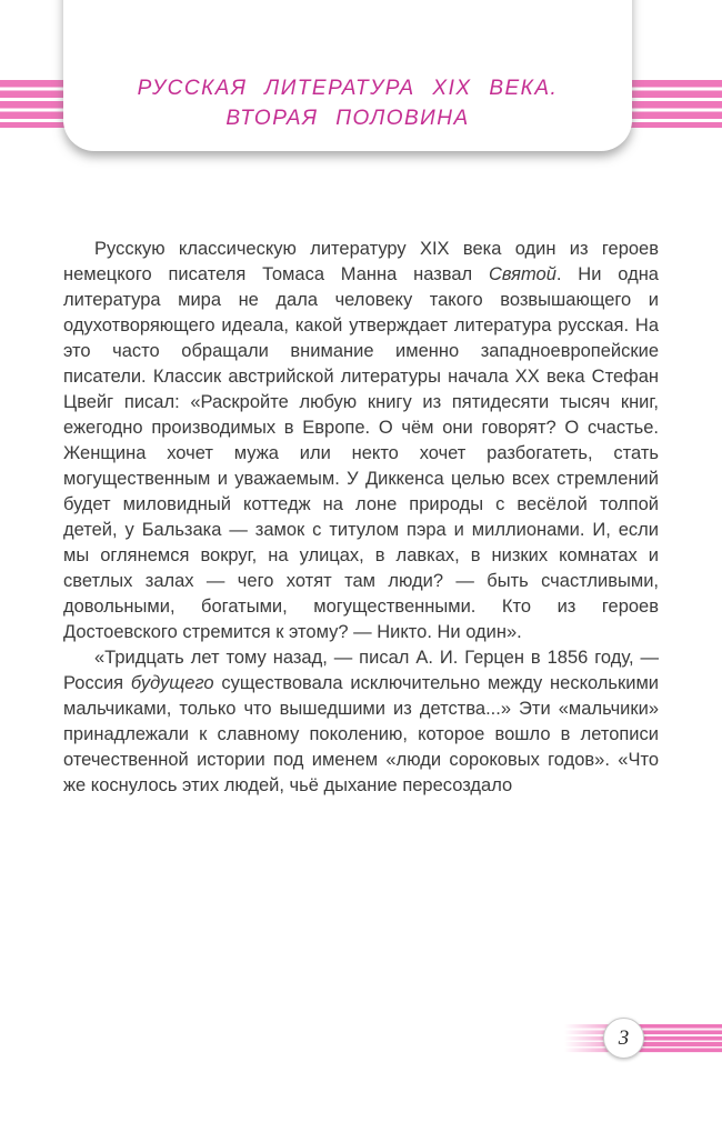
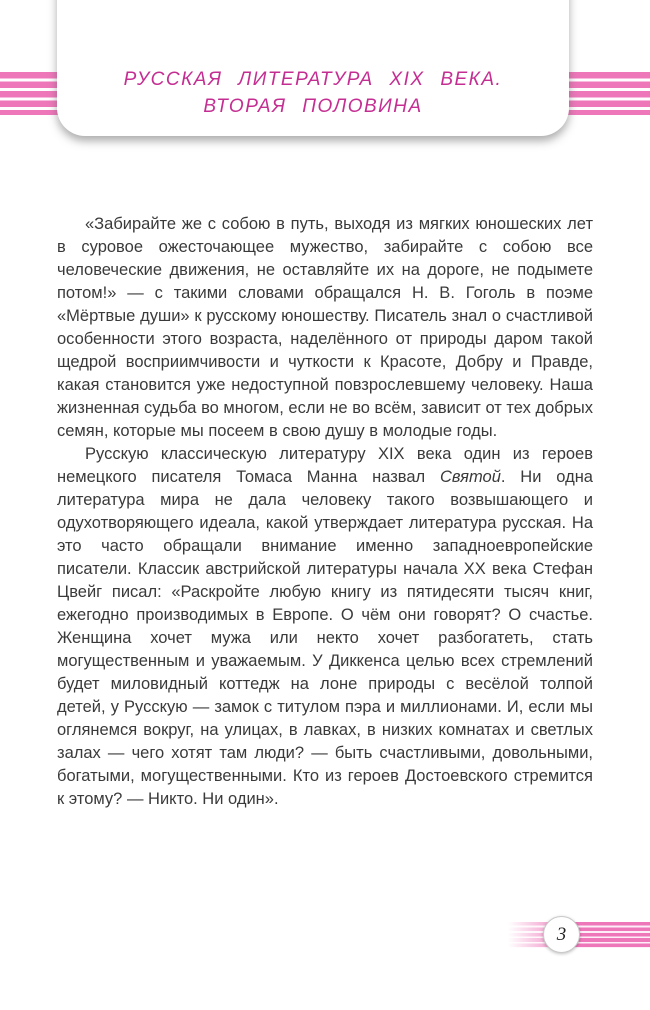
  РУССКАЯ ЛИТЕРАТУРА XIX ВЕКА.
  ВТОРАЯ ПОЛОВИНА
+ «Забирайте же с собою в путь, выходя из мягких юношеских лет в суровое ожесточающее мужество, забирайте с собою все человеческие движения, не оставляйте их на дороге, не подымете потом!» — с такими словами обращался Н. В. Гоголь в поэме «Мёртвые души» к русскому юношеству. Писатель знал о счастливой особенности этого возраста, наделённого от природы даром такой щедрой восприимчивости и чуткости к Красоте, Добру и Правде, какая становится уже недоступной повзрослевшему человеку. Наша жизненная судьба во многом, если не во всём, зависит от тех добрых семян, которые мы посеем в свою душу в молодые годы.
- Русскую классическую литературу XIX века один из героев немецкого писателя Томаса Манна назвал Святой. Ни одна литература мира не дала человеку такого возвышающего и одухотворяющего идеала, какой утверждает литература русская. На это часто обращали внимание именно западноевропейские писатели. Классик австрийской литературы начала XX века Стефан Цвейг писал: «Раскройте любую книгу из пятидесяти тысяч книг, ежегодно производимых в Европе. О чём они говорят? О счастье. Женщина хочет мужа или некто хочет разбогатеть, стать могущественным и уважаемым. У Диккенса целью всех стремлений будет миловидный коттедж на лоне природы с весёлой толпой детей, у Бальзака — замок с титулом пэра и миллионами. И, если мы оглянемся вокруг, на улицах, в лавках, в низких комнатах и светлых залах — чего хотят там люди? — быть счастливыми, довольными, богатыми, могущественными. Кто из героев Достоевского стремится к этому? — Никто. Ни один».
+ Русскую классическую литературу XIX века один из героев немецкого писателя Томаса Манна назвал Святой. Ни одна литература мира не дала человеку такого возвышающего и одухотворяющего идеала, какой утверждает литература русская. На это часто обращали внимание именно западноевропейские писатели. Классик австрийской литературы начала XX века Стефан Цвейг писал: «Раскройте любую книгу из пятидесяти тысяч книг, ежегодно производимых в Европе. О чём они говорят? О счастье. Женщина хочет мужа или некто хочет разбогатеть, стать могущественным и уважаемым. У Диккенса целью всех стремлений будет миловидный коттедж на лоне природы с весёлой толпой детей, у Русскую — замок с титулом пэра и миллионами. И, если мы оглянемся вокруг, на улицах, в лавках, в низких комнатах и светлых залах — чего хотят там люди? — быть счастливыми, довольными, богатыми, могущественными. Кто из героев Достоевского стремится к этому? — Никто. Ни один».
- «Тридцать лет тому назад, — писал А. И. Герцен в 1856 году, — Россия будущего существовала исключительно между несколькими мальчиками, только что вышедшими из детства...» Эти «мальчики» принадлежали к славному поколению, которое вошло в летописи отечественной истории под именем «люди сороковых годов». «Что же коснулось этих людей, чьё дыхание пересоздало
  3
